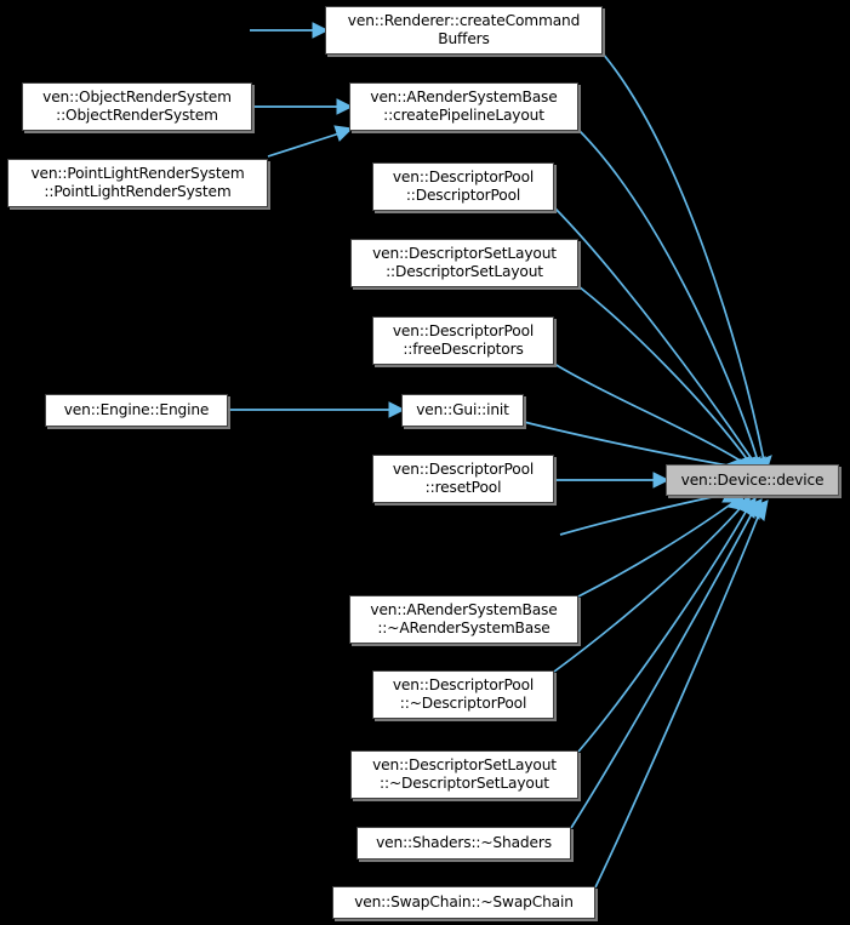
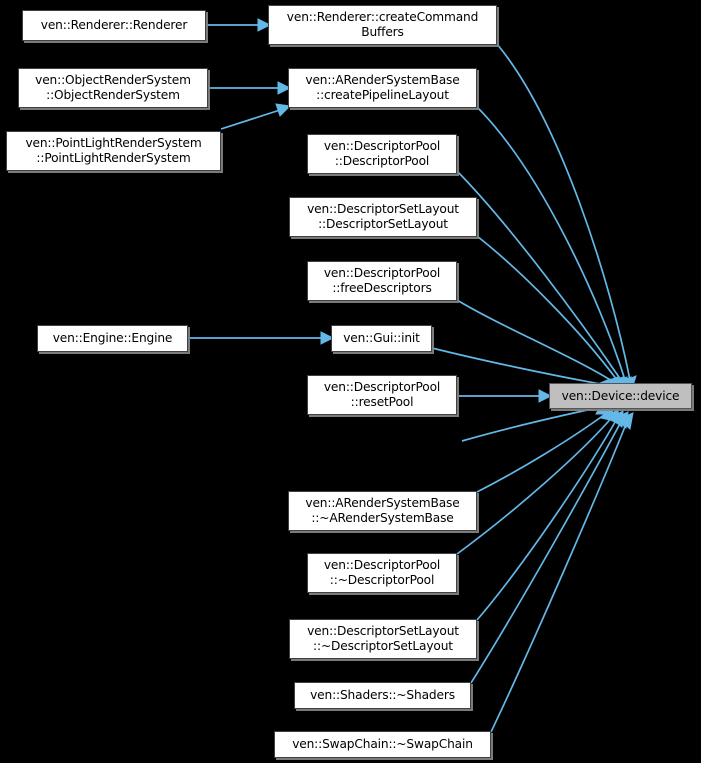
+ ven::Renderer::Renderer
  ven::ObjectRenderSystem
  ::ObjectRenderSystem
  ven::PointLightRenderSystem
  ::PointLightRenderSystem
  ven::Engine::Engine
  ven::Renderer::createCommand
  Buffers
  ven::ARenderSystemBase
  ::createPipelineLayout
  ven::DescriptorPool
  ::DescriptorPool
  ven::DescriptorSetLayout
  ::DescriptorSetLayout
  ven::DescriptorPool
  ::freeDescriptors
  ven::Gui::init
  ven::DescriptorPool
  ::resetPool
  ven::ARenderSystemBase
  ::~ARenderSystemBase
  ven::DescriptorPool
  ::~DescriptorPool
  ven::DescriptorSetLayout
  ::~DescriptorSetLayout
  ven::Shaders::~Shaders
  ven::SwapChain::~SwapChain
  ven::Device::device
